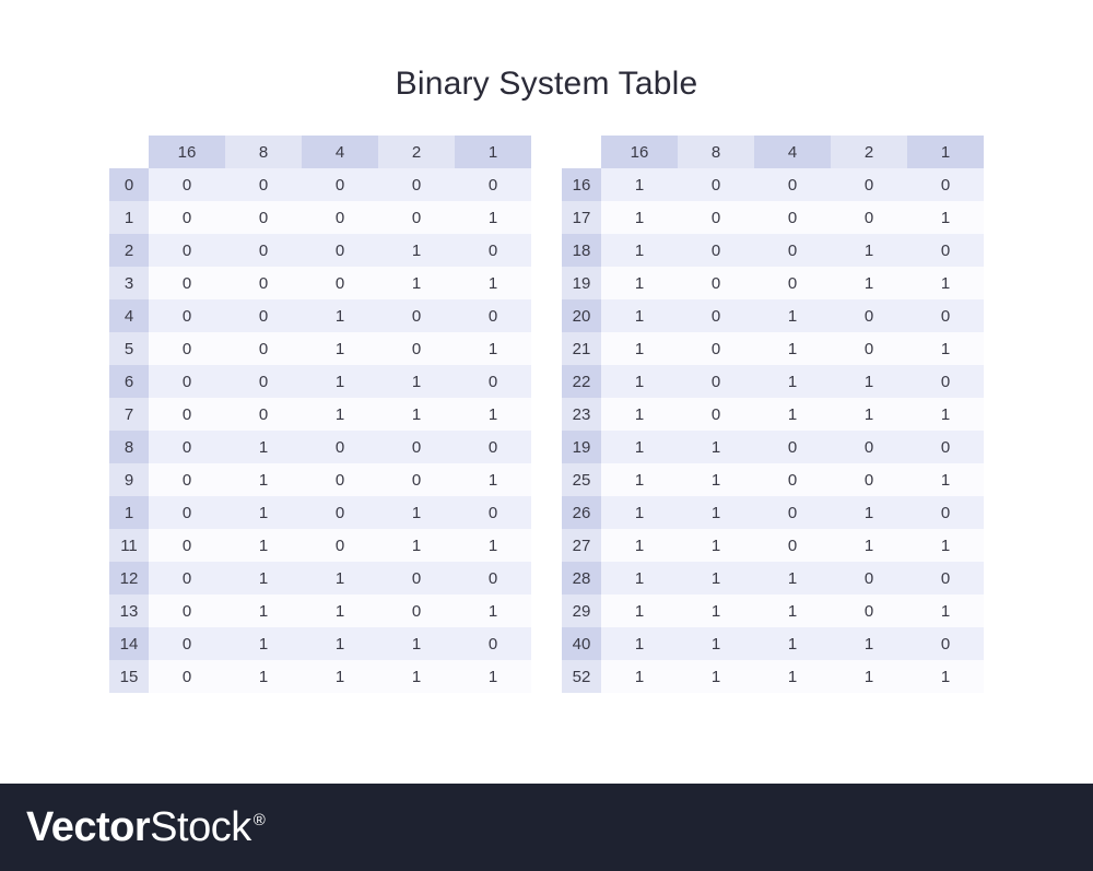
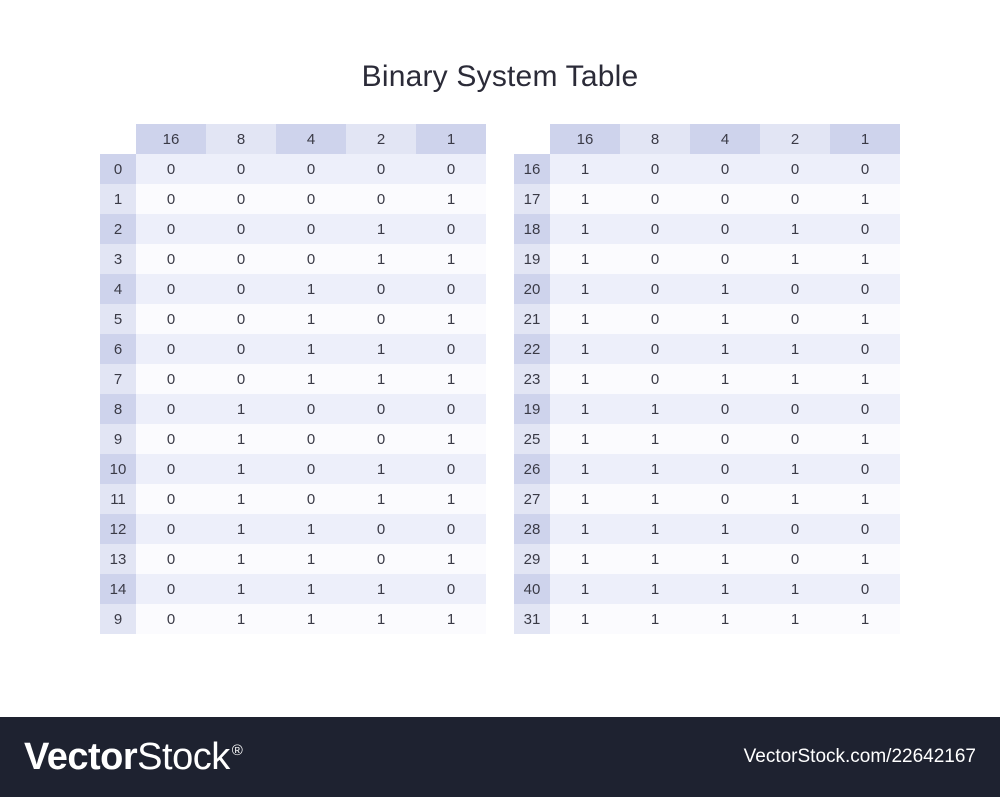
  Binary System Table
  	16	8	4	2	1
  0	0	0	0	0	0
  1	0	0	0	0	1
  2	0	0	0	1	0
  3	0	0	0	1	1
  4	0	0	1	0	0
  5	0	0	1	0	1
  6	0	0	1	1	0
  7	0	0	1	1	1
  8	0	1	0	0	0
  9	0	1	0	0	1
- 1	0	1	0	1	0
+ 10	0	1	0	1	0
  11	0	1	0	1	1
  12	0	1	1	0	0
  13	0	1	1	0	1
  14	0	1	1	1	0
- 15	0	1	1	1	1
+ 9	0	1	1	1	1
  	16	8	4	2	1
  16	1	0	0	0	0
  17	1	0	0	0	1
  18	1	0	0	1	0
  19	1	0	0	1	1
  20	1	0	1	0	0
  21	1	0	1	0	1
  22	1	0	1	1	0
  23	1	0	1	1	1
  19	1	1	0	0	0
  25	1	1	0	0	1
  26	1	1	0	1	0
  27	1	1	0	1	1
  28	1	1	1	0	0
  29	1	1	1	0	1
  40	1	1	1	1	0
- 52	1	1	1	1	1
+ 31	1	1	1	1	1
  Vector
  Stock
  ®
+ VectorStock.com/22642167
